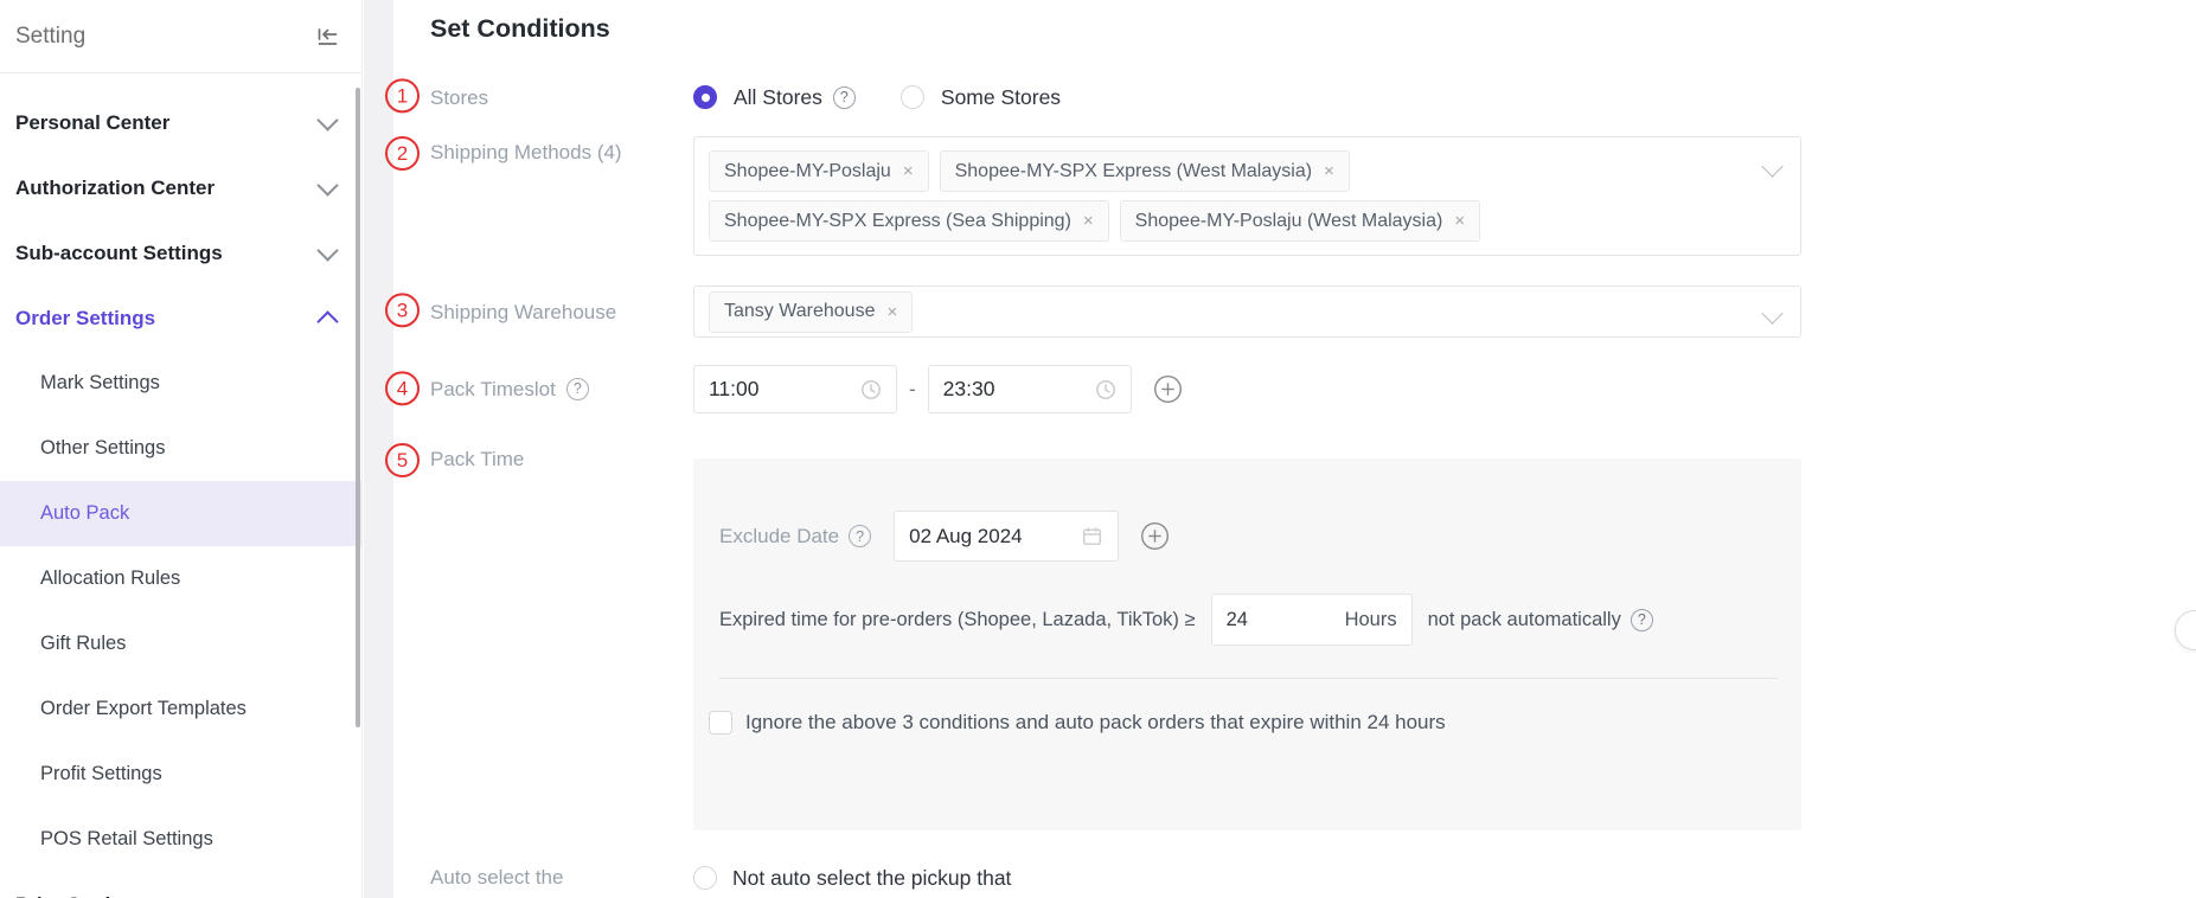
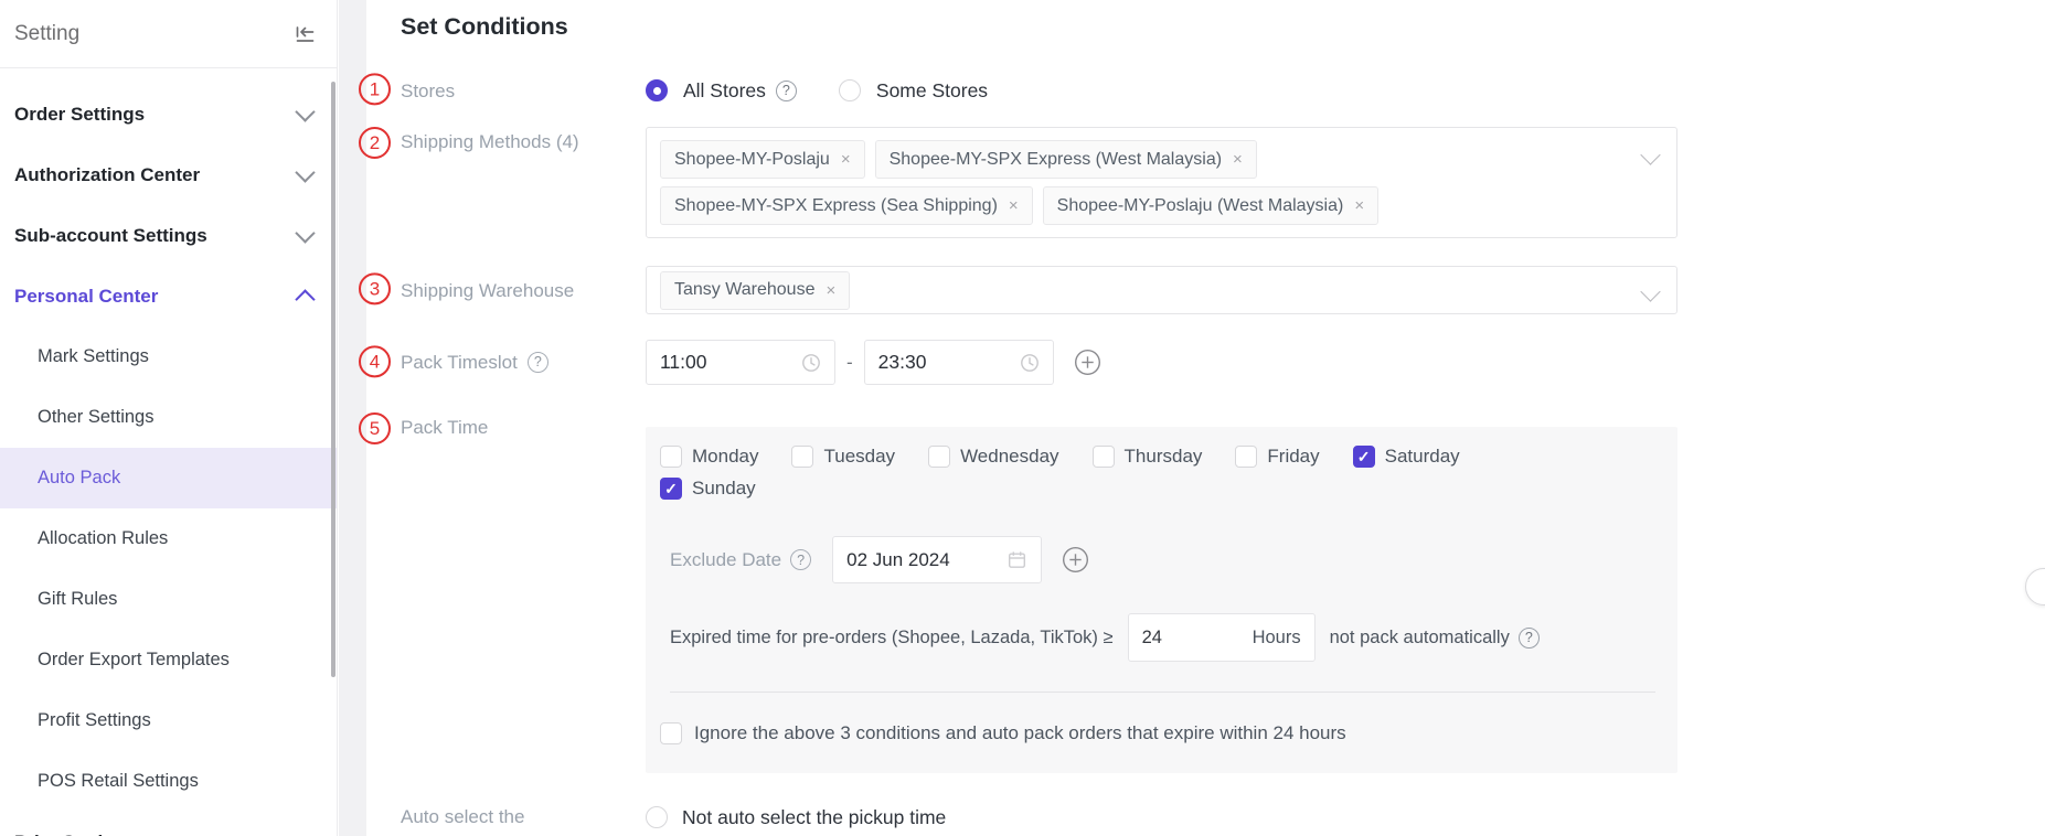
  Setting
- Personal Center
+ Order Settings
  Authorization Center
  Sub-account Settings
- Order Settings
+ Personal Center
  Mark Settings
  Other Settings
  Auto Pack
  Allocation Rules
  Gift Rules
  Order Export Templates
  Profit Settings
  POS Retail Settings
  Set Conditions
  1
  Stores
  All Stores
  ?
  Some Stores
  2
  Shipping Methods (4)
  Shopee-MY-Poslaju
  ×
  Shopee-MY-SPX Express (West Malaysia)
  ×
  Shopee-MY-SPX Express (Sea Shipping)
  ×
  Shopee-MY-Poslaju (West Malaysia)
  ×
  3
  Shipping Warehouse
  Tansy Warehouse
  ×
  4
  Pack Timeslot
  ?
  11:00
  -
  23:30
  5
  Pack Time
+ Monday
+ Tuesday
+ Wednesday
+ Thursday
+ Friday
+ Saturday
+ Sunday
  Exclude Date
  ?
- 02 Aug 2024
+ 02 Jun 2024
  Expired time for pre-orders (Shopee, Lazada, TikTok) ≥
  24
  Hours
  not pack automatically
  ?
  Ignore the above 3 conditions and auto pack orders that expire within 24 hours
- Not auto select the pickup that
+ Not auto select the pickup time
